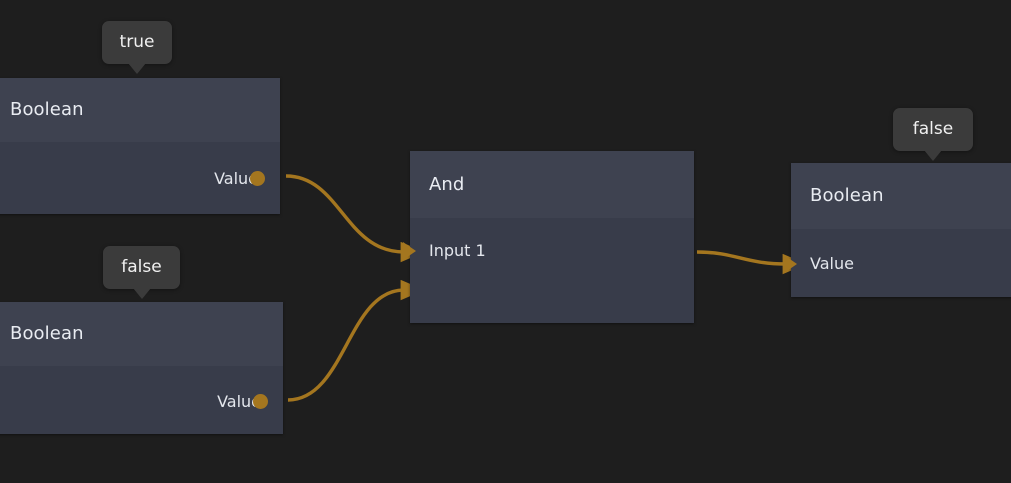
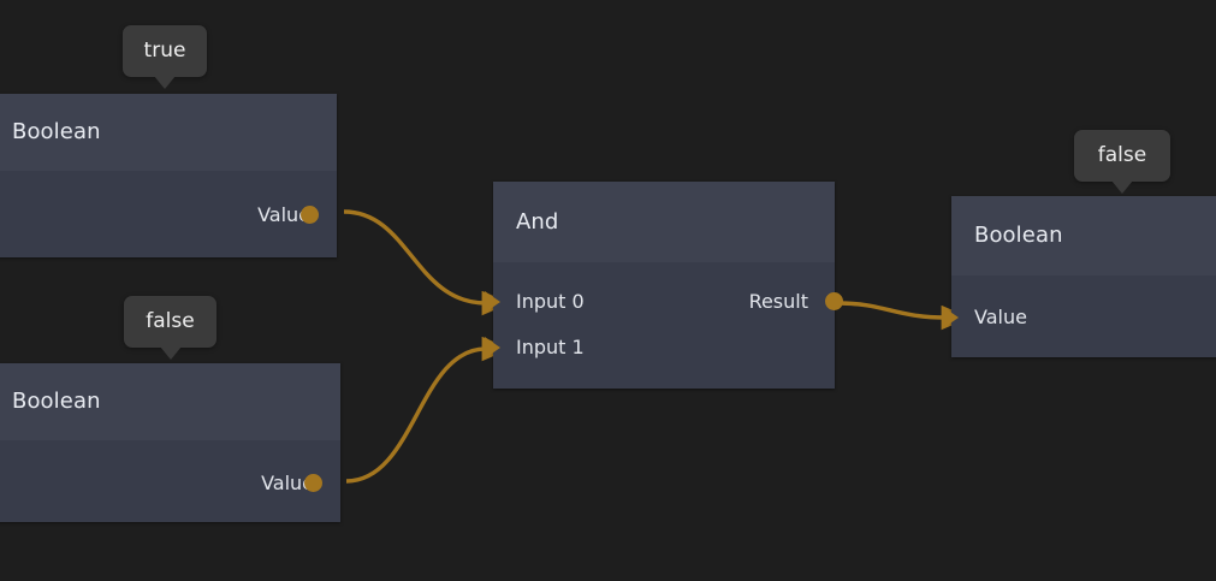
  Boolean
  Valu
  Boolean
  Valu
  And
+ Input 0
+ Result
  Input 1
  Boolean
  Value
  true
  false
  false
